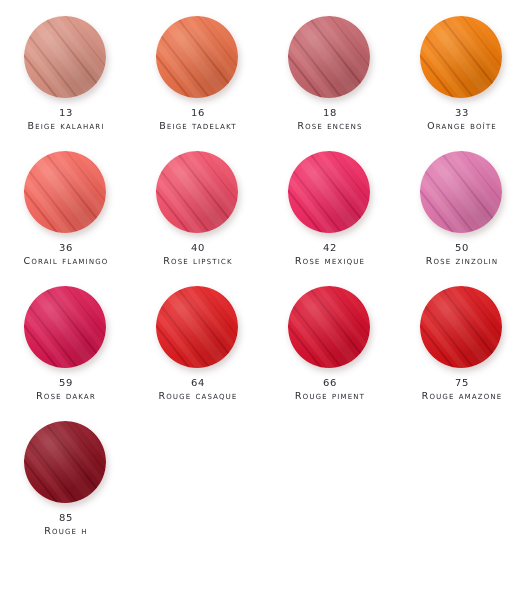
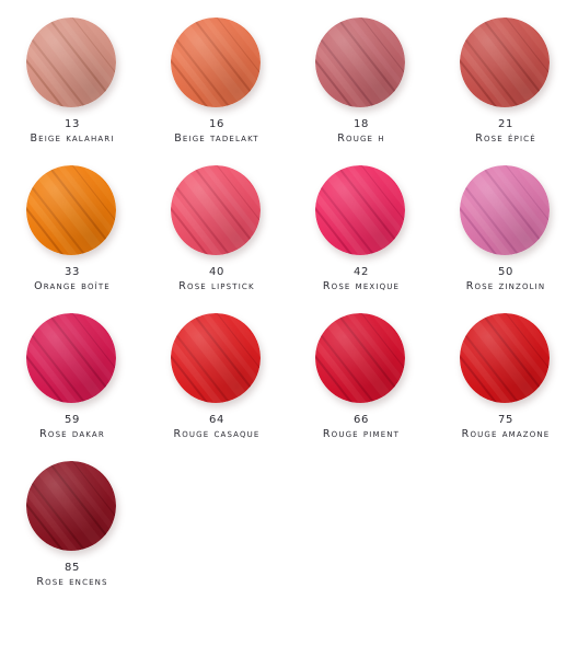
  13
  beige kalahari
  16
  beige tadelakt
  18
- rose encens
+ rouge h
+ 21
+ rose épicé
  33
  orange boîte
- 36
- corail flamingo
  40
  rose lipstick
  42
  rose mexique
  50
  rose zinzolin
  59
  rose dakar
  64
  rouge casaque
  66
  rouge piment
  75
  rouge amazone
  85
- rouge h
+ rose encens
